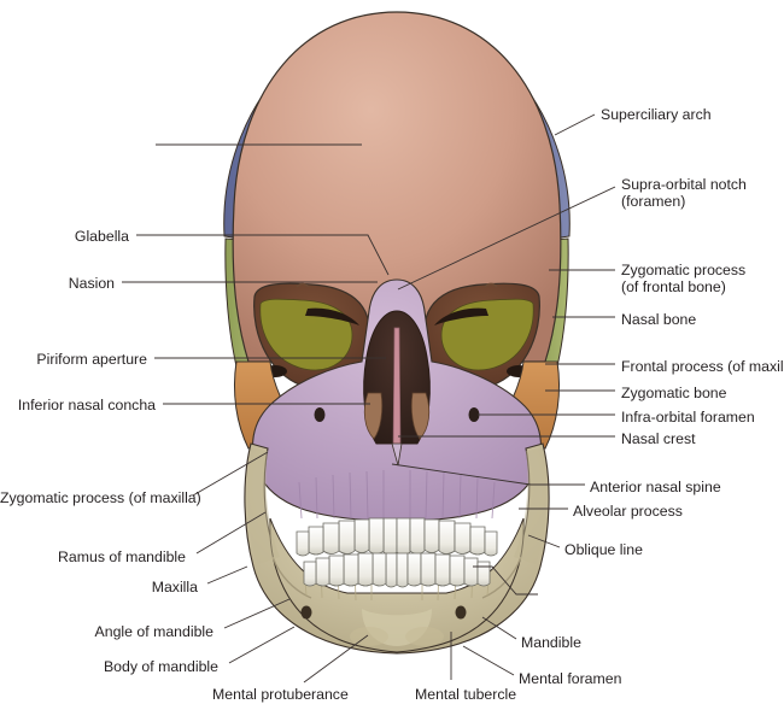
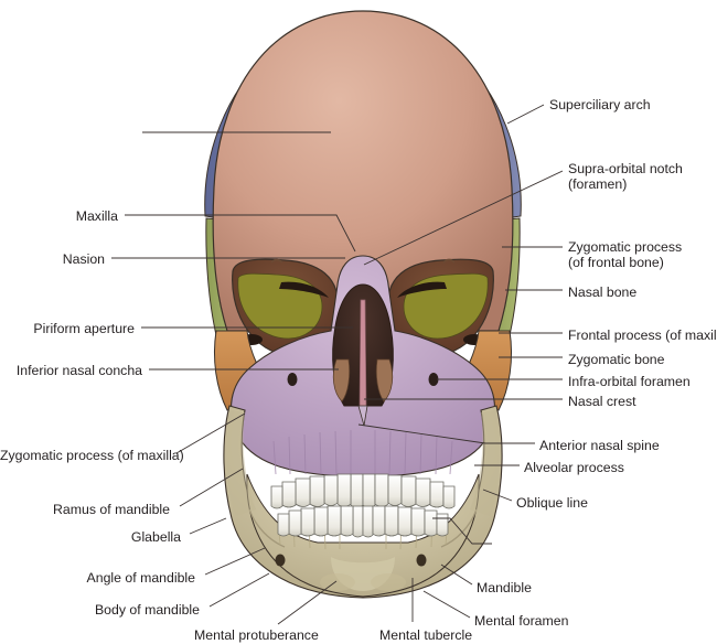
- Glabella
+ Maxilla
  Nasion
  Piriform aperture
  Inferior nasal concha
  Zygomatic process (of maxilla)
  Ramus of mandible
- Maxilla
+ Glabella
  Angle of mandible
  Body of mandible
  Superciliary arch
  Supra-orbital notch
  (foramen)
  Zygomatic process
  (of frontal bone)
  Nasal bone
  Frontal process (of maxil
  Zygomatic bone
  Infra-orbital foramen
  Nasal crest
  Anterior nasal spine
  Alveolar process
  Oblique line
  Mandible
  Mental foramen
  Mental protuberance
  Mental tubercle
